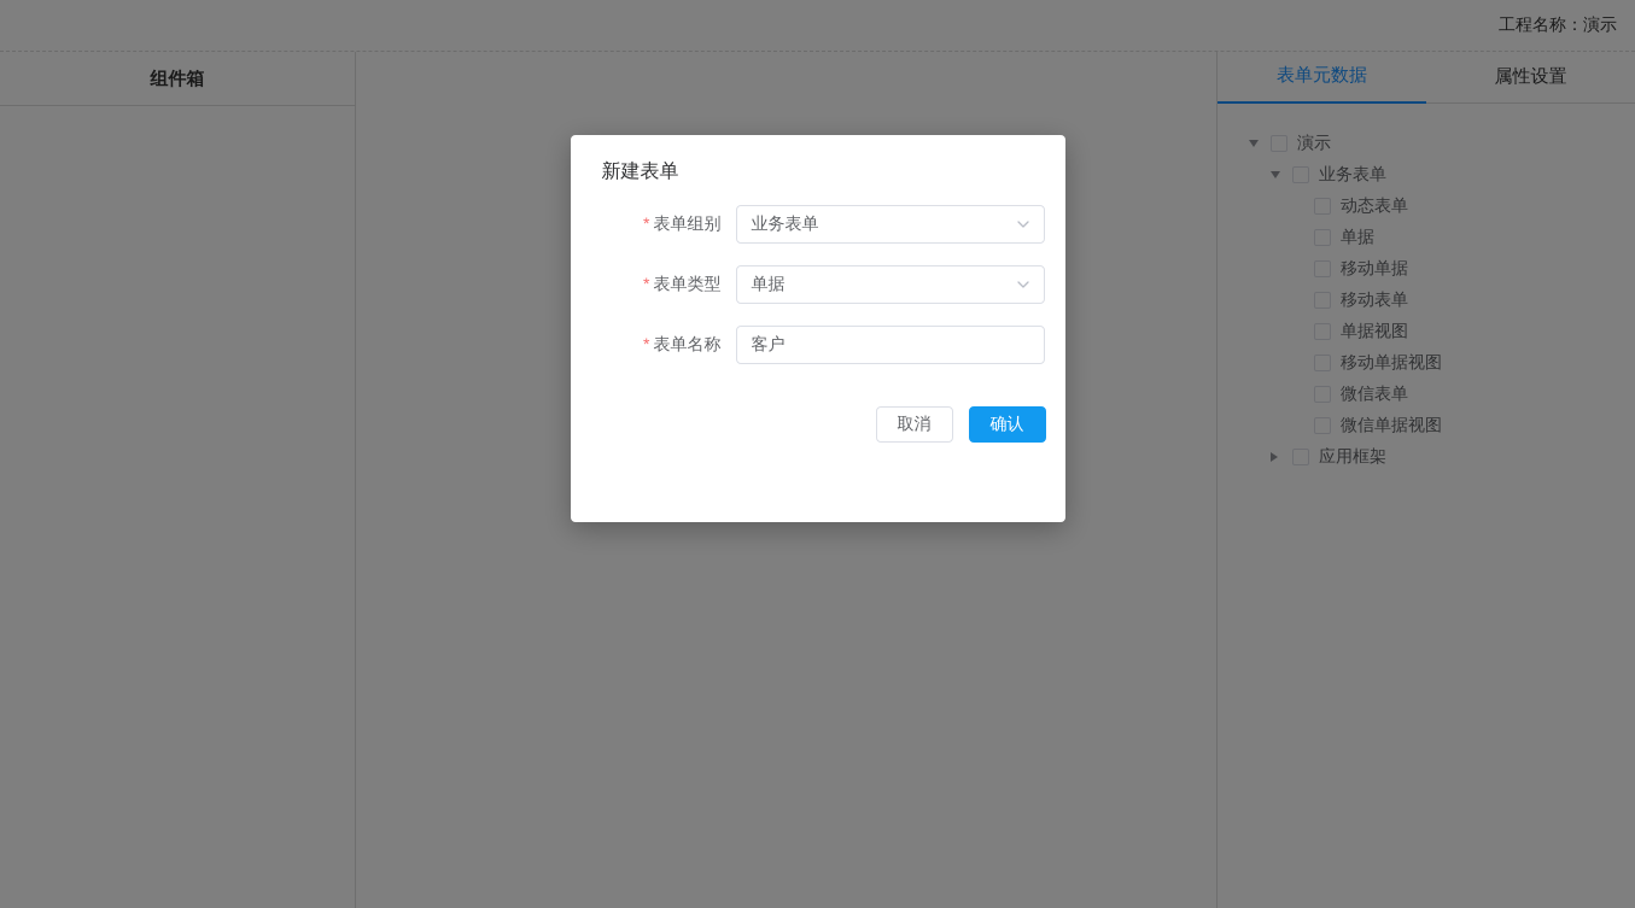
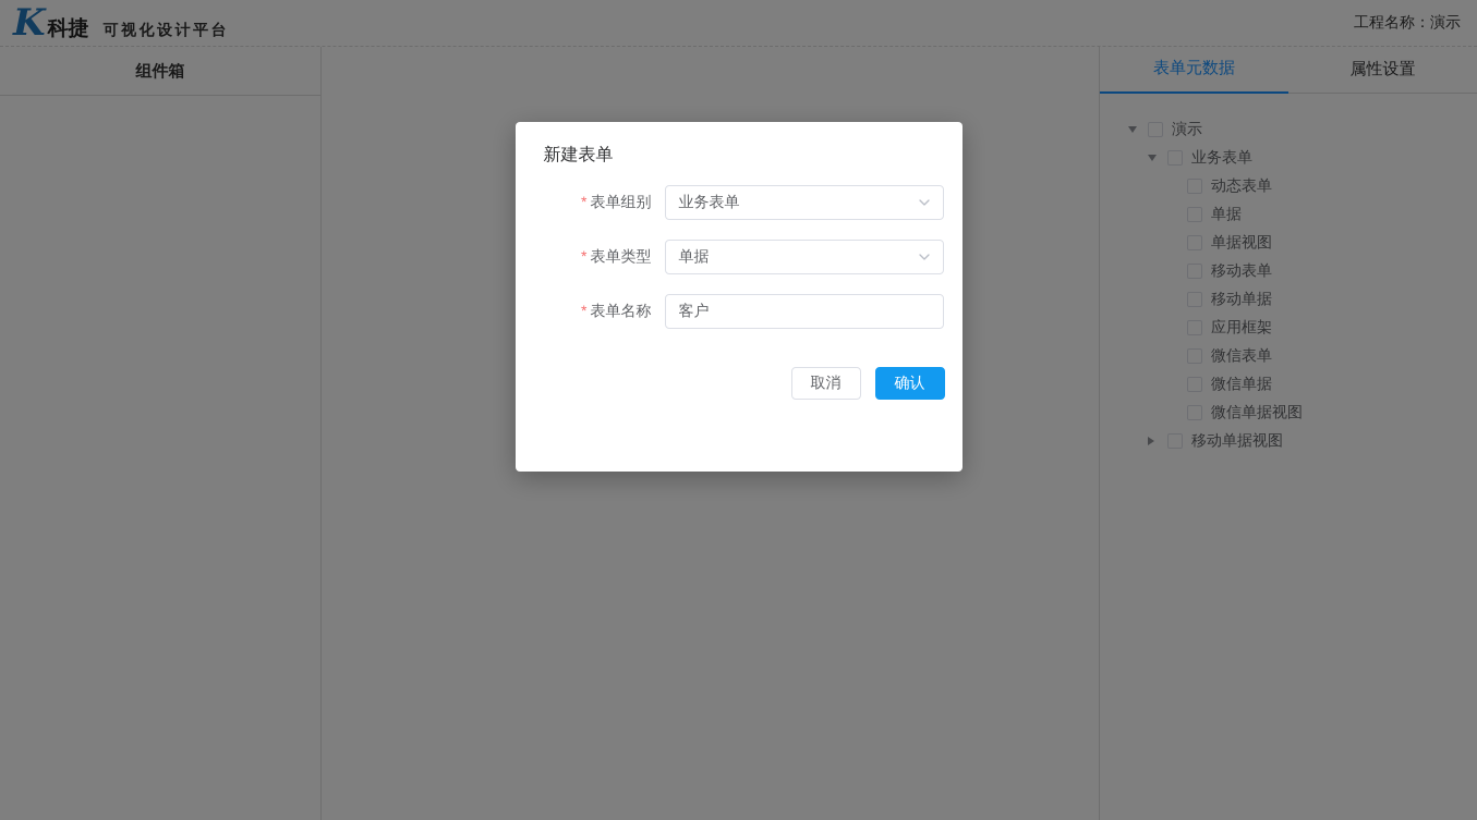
+ K
+ 科捷
+ 可视化设计平台
  工程名称：演示
  组件箱
  表单元数据
  属性设置
  演示
  业务表单
  动态表单
  单据
- 移动单据
+ 单据视图
  移动表单
- 单据视图
+ 移动单据
- 移动单据视图
+ 应用框架
  微信表单
+ 微信单据
  微信单据视图
- 应用框架
+ 移动单据视图
  新建表单
  * 表单组别
  业务表单
  * 表单类型
  单据
  * 表单名称
  客户
  取消
  确认
